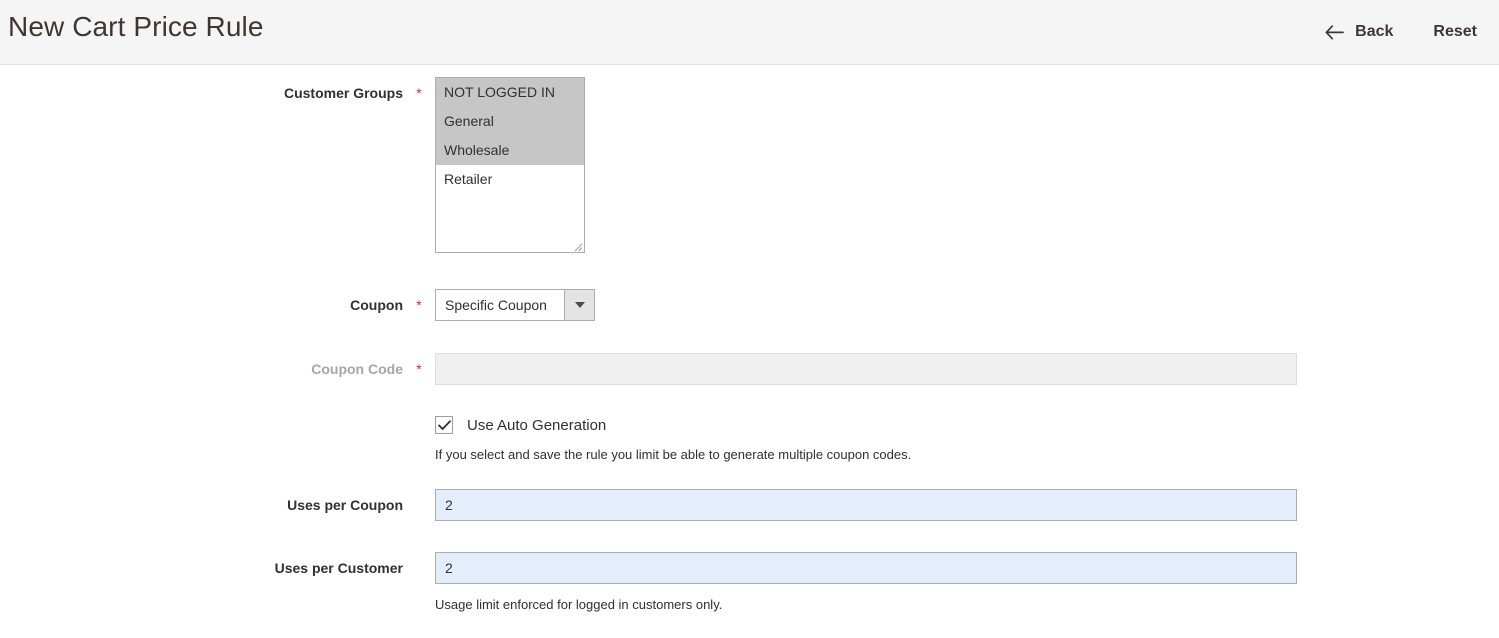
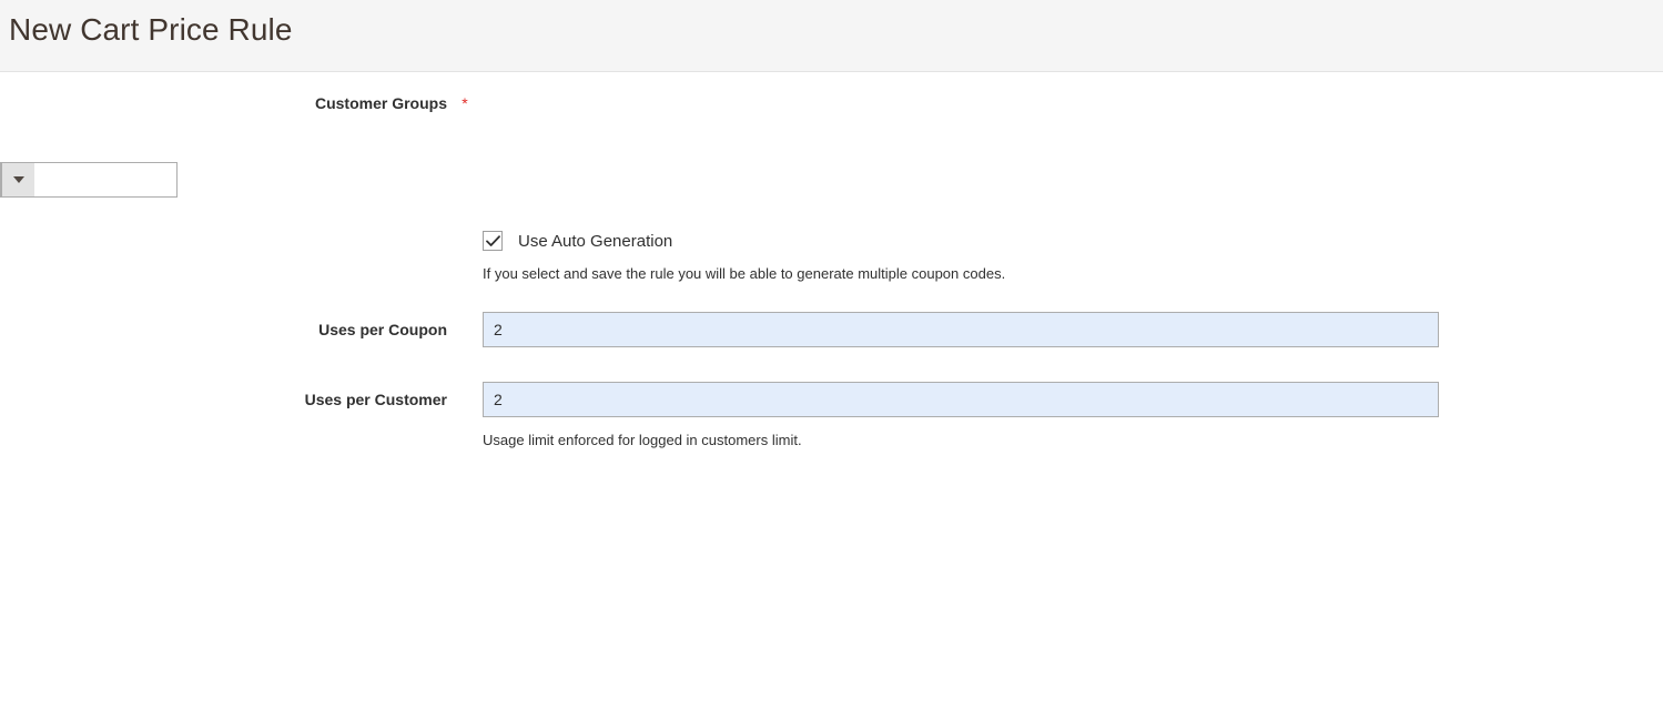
  New Cart Price Rule
- Back
- Reset
  Customer Groups *
- NOT LOGGED IN
- General
- Wholesale
- Retailer
- Coupon *
- Specific Coupon
- Coupon Code *
  Use Auto Generation
- If you select and save the rule you limit be able to generate multiple coupon codes.
+ If you select and save the rule you will be able to generate multiple coupon codes.
  Uses per Coupon
  2
  Uses per Customer
  2
- Usage limit enforced for logged in customers only.
+ Usage limit enforced for logged in customers limit.
